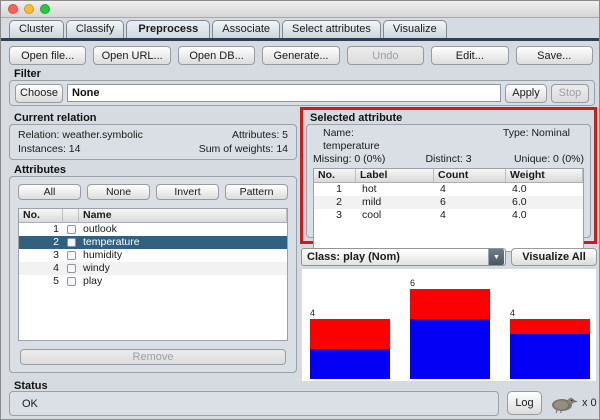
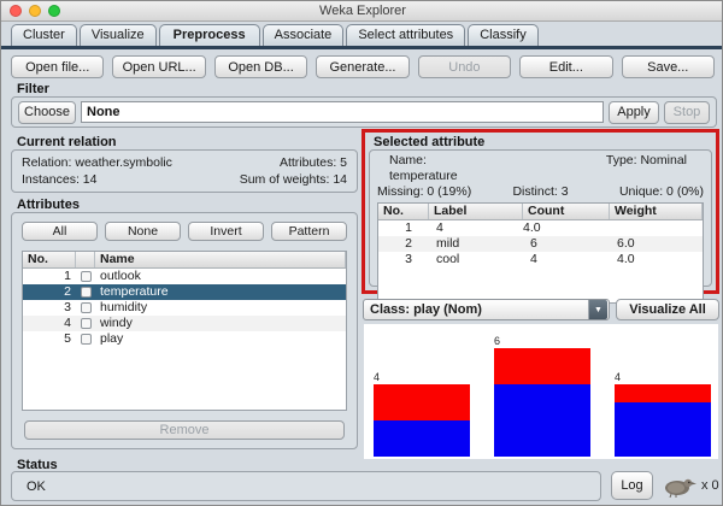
+ Weka Explorer
  Cluster
- Classify
+ Visualize
  Preprocess
  Associate
  Select attributes
- Visualize
+ Classify
  Open file...
  Open URL...
  Open DB...
  Generate...
  Undo
  Edit...
  Save...
  Filter
  Choose
  None
  Apply
  Stop
  Current relation
  Relation: weather.symbolic
  Attributes: 5
  Instances: 14
  Sum of weights: 14
  Attributes
  All
  None
  Invert
  Pattern
  No.
  Name
  1
  outlook
  2
  temperature
  3
  humidity
  4
  windy
  5
  play
  Remove
  Selected attribute
  Name: temperature
  Type: Nominal
- Missing: 0 (0%)
+ Missing: 0 (19%)
  Distinct: 3
  Unique: 0 (0%)
  No.
  Label
  Count
  Weight
  1
- hot
  4
  4.0
  2
  mild
  6
  6.0
  3
  cool
  4
  4.0
  Class: play (Nom)
  Visualize All
  4
  6
  4
  Status
  OK
  Log
  x 0
